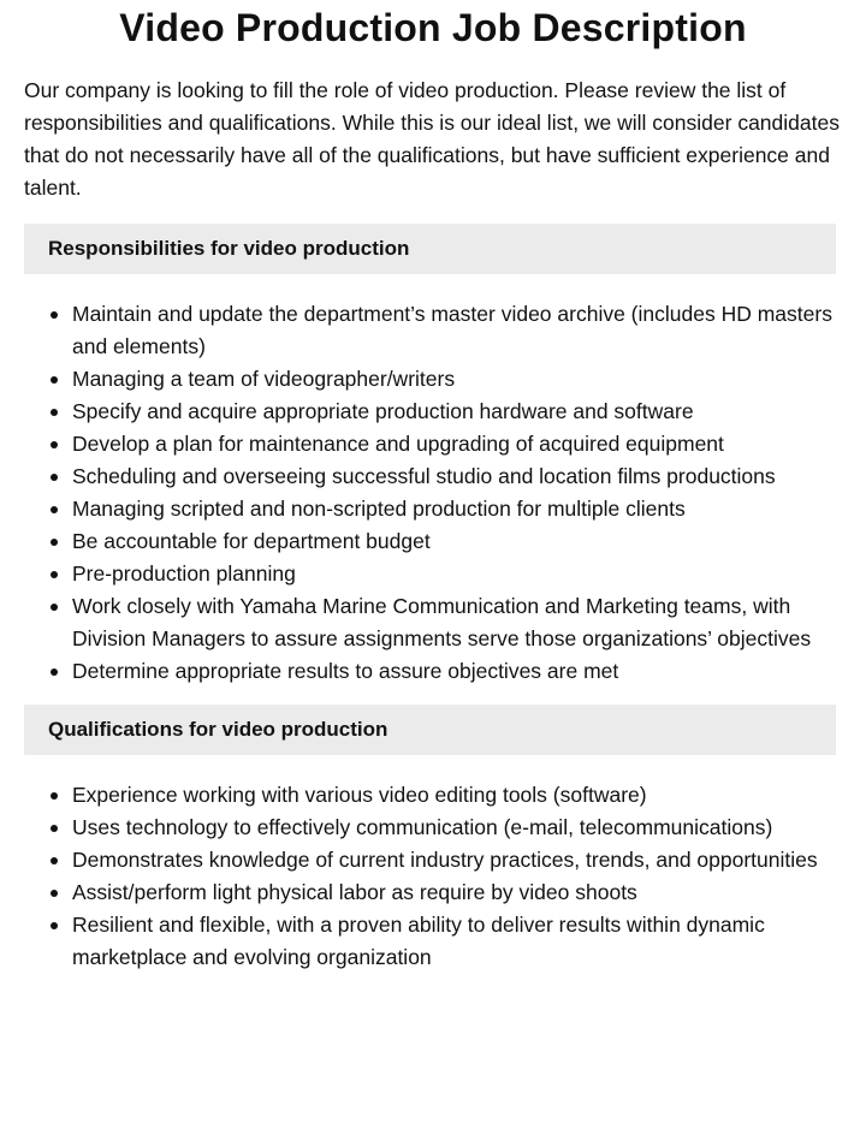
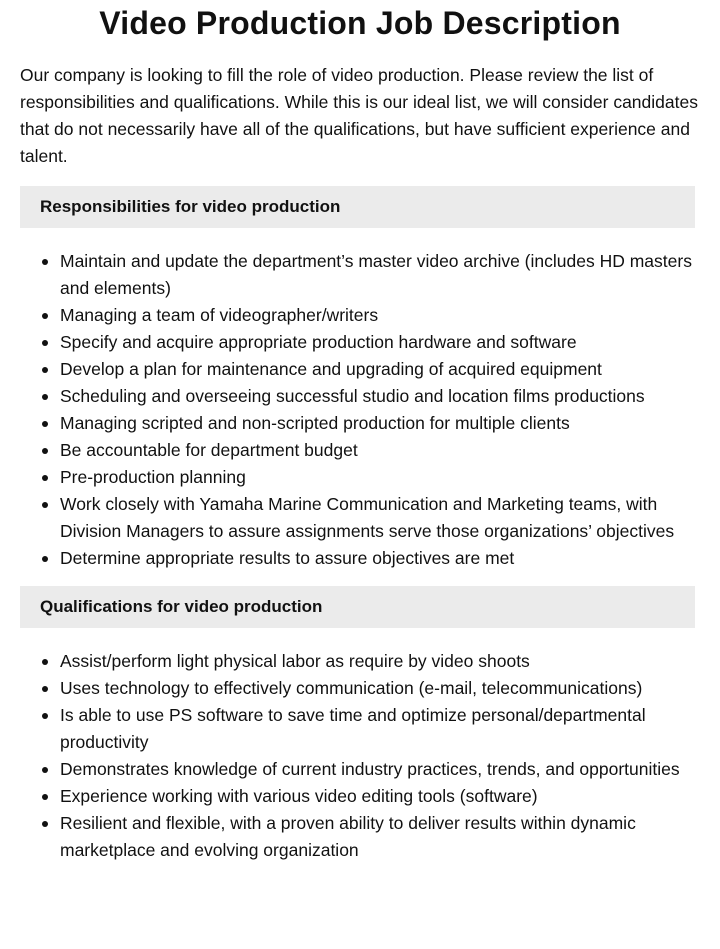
  Video Production Job Description
  Our company is looking to fill the role of video production. Please review the list of responsibilities and qualifications. While this is our ideal list, we will consider candidates that do not necessarily have all of the qualifications, but have sufficient experience and talent.
  Responsibilities for video production
  Maintain and update the department’s master video archive (includes HD masters and elements)
  Managing a team of videographer/writers
  Specify and acquire appropriate production hardware and software
  Develop a plan for maintenance and upgrading of acquired equipment
  Scheduling and overseeing successful studio and location films productions
  Managing scripted and non-scripted production for multiple clients
  Be accountable for department budget
  Pre-production planning
  Work closely with Yamaha Marine Communication and Marketing teams, with Division Managers to assure assignments serve those organizations’ objectives
  Determine appropriate results to assure objectives are met
  Qualifications for video production
- Experience working with various video editing tools (software)
+ Assist/perform light physical labor as require by video shoots
  Uses technology to effectively communication (e-mail, telecommunications)
+ Is able to use PS software to save time and optimize personal/departmental productivity
  Demonstrates knowledge of current industry practices, trends, and opportunities
- Assist/perform light physical labor as require by video shoots
+ Experience working with various video editing tools (software)
  Resilient and flexible, with a proven ability to deliver results within dynamic marketplace and evolving organization
